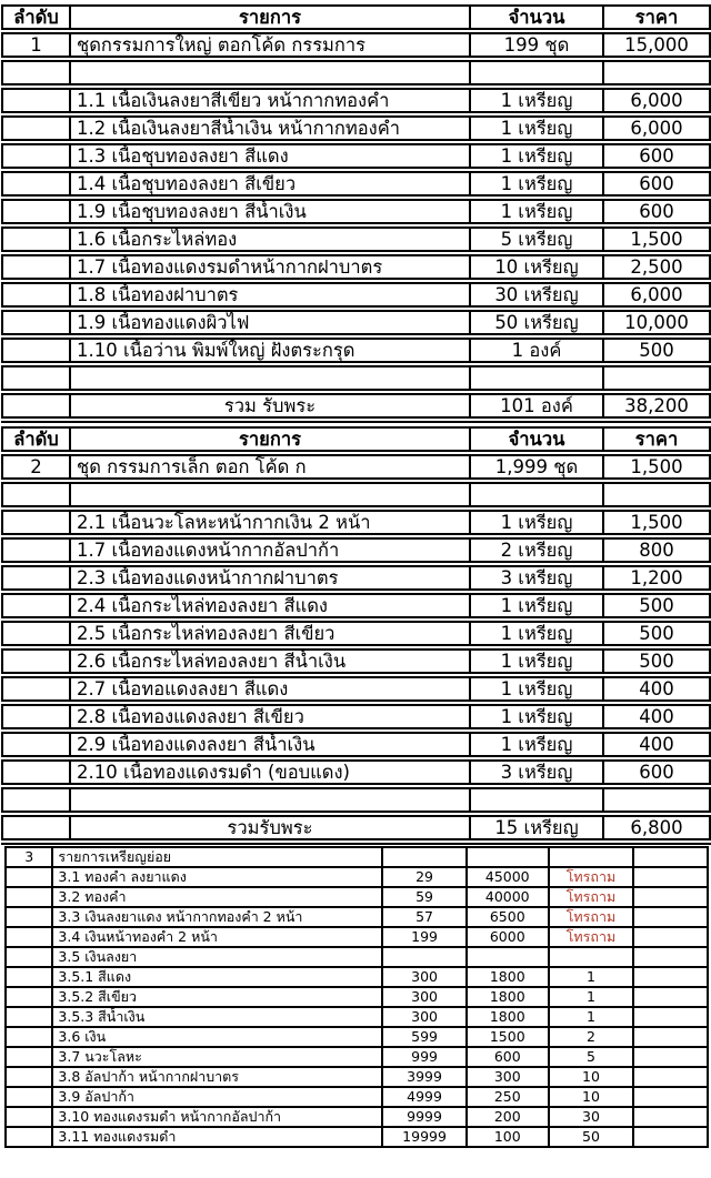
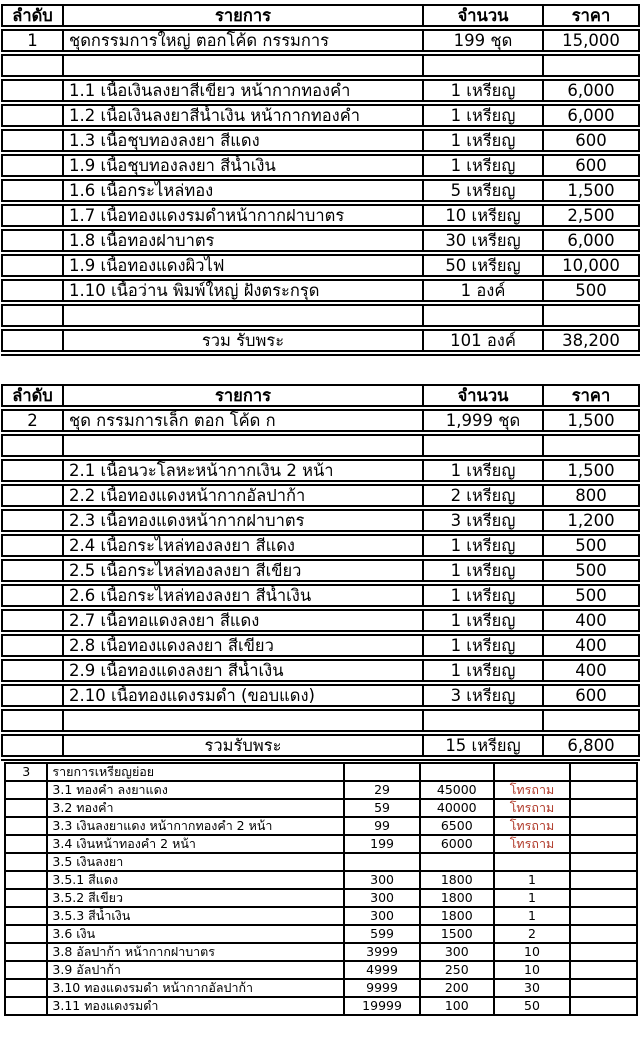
  ลำดับ	รายการ	จำนวน	ราคา
  1	ชุดกรรมการใหญ่ ตอกโค้ด กรรมการ	199 ชุด	15,000
  	1.1 เนื้อเงินลงยาสีเขียว หน้ากากทองคำ	1 เหรียญ	6,000
  	1.2 เนื้อเงินลงยาสีน้ำเงิน หน้ากากทองคำ	1 เหรียญ	6,000
  	1.3 เนื้อชุบทองลงยา สีแดง	1 เหรียญ	600
- 	1.4 เนื้อชุบทองลงยา สีเขียว	1 เหรียญ	600
  	1.9 เนื้อชุบทองลงยา สีน้ำเงิน	1 เหรียญ	600
  	1.6 เนื้อกระไหล่ทอง	5 เหรียญ	1,500
  	1.7 เนื้อทองแดงรมดำหน้ากากฝาบาตร	10 เหรียญ	2,500
  	1.8 เนื้อทองฝาบาตร	30 เหรียญ	6,000
  	1.9 เนื้อทองแดงผิวไฟ	50 เหรียญ	10,000
  	1.10 เนื้อว่าน พิมพ์ใหญ่ ฝังตระกรุด	1 องค์	500
  	รวม รับพระ	101 องค์	38,200
  ลำดับ	รายการ	จำนวน	ราคา
  2	ชุด กรรมการเล็ก ตอก โค้ด ก	1,999 ชุด	1,500
  	2.1 เนื้อนวะโลหะหน้ากากเงิน 2 หน้า	1 เหรียญ	1,500
- 	1.7 เนื้อทองแดงหน้ากากอัลปาก้า	2 เหรียญ	800
+ 	2.2 เนื้อทองแดงหน้ากากอัลปาก้า	2 เหรียญ	800
  	2.3 เนื้อทองแดงหน้ากากฝาบาตร	3 เหรียญ	1,200
  	2.4 เนื้อกระไหล่ทองลงยา สีแดง	1 เหรียญ	500
  	2.5 เนื้อกระไหล่ทองลงยา สีเขียว	1 เหรียญ	500
  	2.6 เนื้อกระไหล่ทองลงยา สีน้ำเงิน	1 เหรียญ	500
  	2.7 เนื้อทอแดงลงยา สีแดง	1 เหรียญ	400
  	2.8 เนื้อทองแดงลงยา สีเขียว	1 เหรียญ	400
  	2.9 เนื้อทองแดงลงยา สีน้ำเงิน	1 เหรียญ	400
  	2.10 เนื้อทองแดงรมดำ (ขอบแดง)	3 เหรียญ	600
  	รวมรับพระ	15 เหรียญ	6,800
  3	รายการเหรียญย่อย
  	3.1 ทองคำ ลงยาแดง	29	45000	โทรถาม
  	3.2 ทองคำ	59	40000	โทรถาม
- 	3.3 เงินลงยาแดง หน้ากากทองคำ 2 หน้า	57	6500	โทรถาม
+ 	3.3 เงินลงยาแดง หน้ากากทองคำ 2 หน้า	99	6500	โทรถาม
  	3.4 เงินหน้าทองคำ 2 หน้า	199	6000	โทรถาม
  	3.5 เงินลงยา
  	3.5.1 สีแดง	300	1800	1
  	3.5.2 สีเขียว	300	1800	1
  	3.5.3 สีน้ำเงิน	300	1800	1
  	3.6 เงิน	599	1500	2
- 	3.7 นวะโลหะ	999	600	5
  	3.8 อัลปาก้า หน้ากากฝาบาตร	3999	300	10
  	3.9 อัลปาก้า	4999	250	10
  	3.10 ทองแดงรมดำ หน้ากากอัลปาก้า	9999	200	30
  	3.11 ทองแดงรมดำ	19999	100	50
